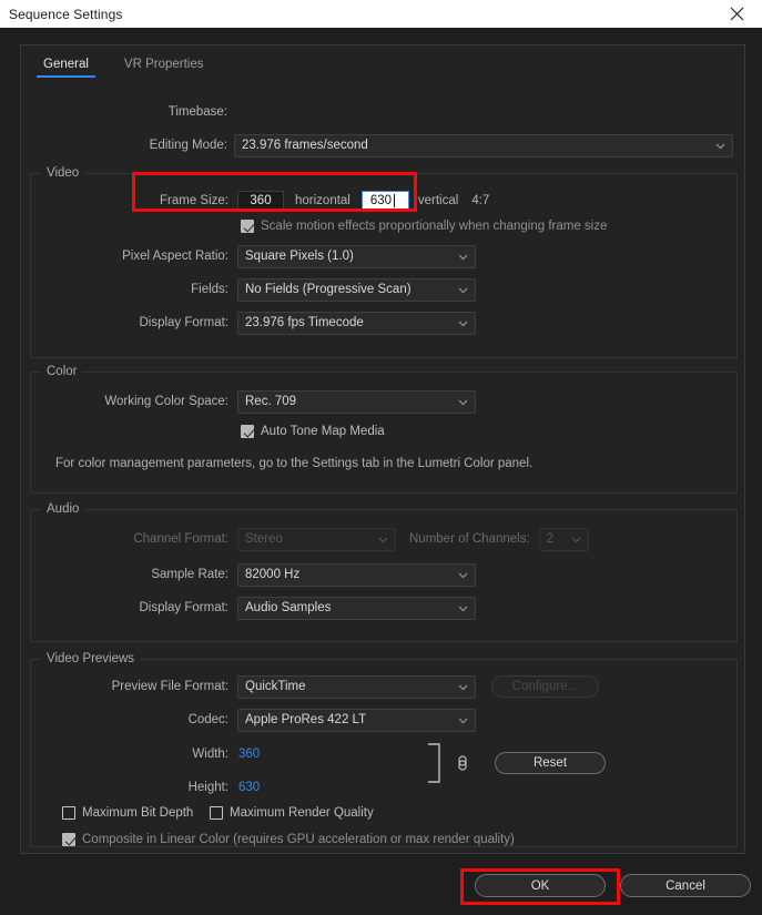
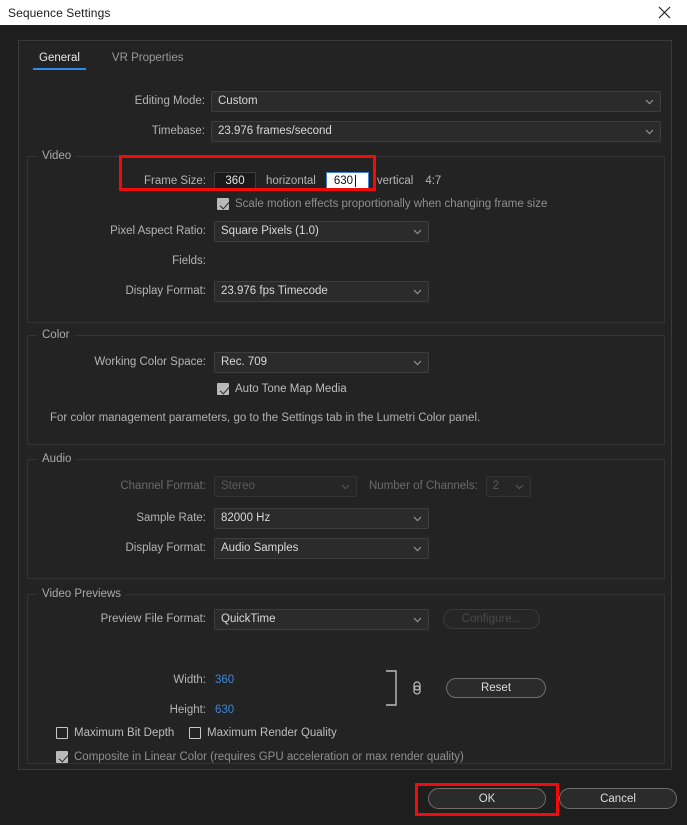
  Sequence Settings
  General
  VR Properties
- Timebase:
+ Editing Mode:
+ Custom
- Editing Mode:
+ Timebase:
  23.976 frames/second
  Video
  Frame Size:
  360
  horizontal
  630
  vertical
  4:7
  Scale motion effects proportionally when changing frame size
  Pixel Aspect Ratio:
  Square Pixels (1.0)
  Fields:
- No Fields (Progressive Scan)
  Display Format:
  23.976 fps Timecode
  Color
  Working Color Space:
  Rec. 709
  Auto Tone Map Media
  For color management parameters, go to the Settings tab in the Lumetri Color panel.
  Audio
  Channel Format:
  Stereo
  Number of Channels:
  2
  Sample Rate:
  82000 Hz
  Display Format:
  Audio Samples
  Video Previews
  Preview File Format:
  QuickTime
  Configure...
- Codec:
- Apple ProRes 422 LT
  Width:
  360
  Height:
  630
  Reset
  Maximum Bit Depth
  Maximum Render Quality
  Composite in Linear Color (requires GPU acceleration or max render quality)
  OK
  Cancel
